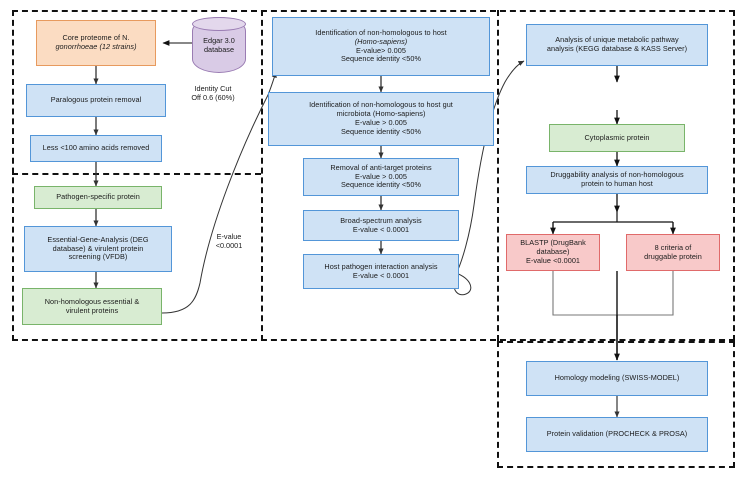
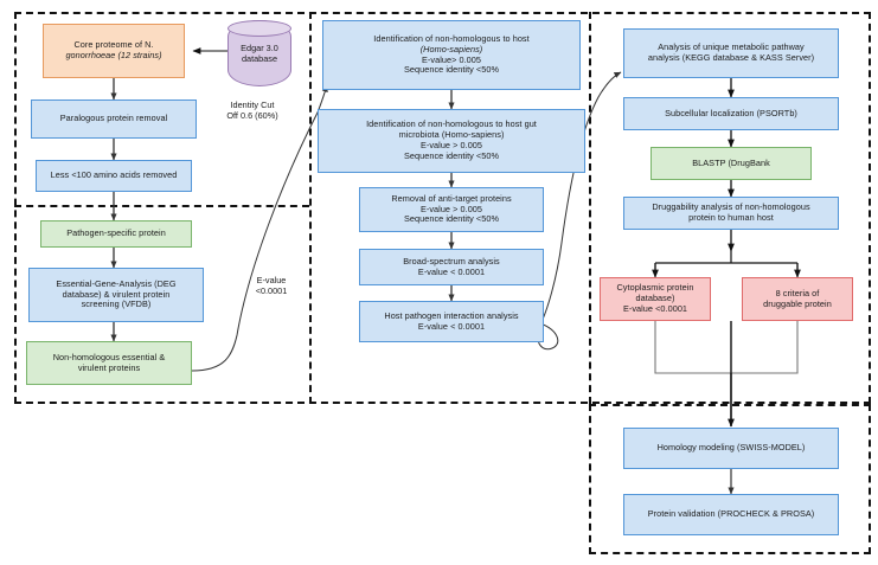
  Core proteome of N.
  gonorrhoeae (12 strains)
  Paralogous protein removal
  Less <100 amino acids removed
  Pathogen-specific protein
  Essential-Gene-Analysis (DEG
  database) & virulent protein
  screening (VFDB)
  Non-homologous essential &
  virulent proteins
  Edgar 3.0 database
  Identity Cut
  Off 0.6 (60%)
  E-value
  <0.0001
  Identification of non-homologous to host
  (Homo-sapiens)
  E-value> 0.005
  Sequence identity <50%
  Identification of non-homologous to host gut
  microbiota (Homo-sapiens)
  E-value > 0.005
  Sequence identity <50%
  Removal of anti-target proteins
  E-value > 0.005
  Sequence identity <50%
  Broad-spectrum analysis
  E-value < 0.0001
  Host pathogen interaction analysis
  E-value < 0.0001
  Analysis of unique metabolic pathway
  analysis (KEGG database & KASS Server)
+ Subcellular localization (PSORTb)
- Cytoplasmic protein
+ BLASTP (DrugBank
  Druggability analysis of non-homologous
  protein to human host
- BLASTP (DrugBank
+ Cytoplasmic protein
  database)
  E-value <0.0001
  8 criteria of
  druggable protein
  Homology modeling (SWISS-MODEL)
  Protein validation (PROCHECK & PROSA)
